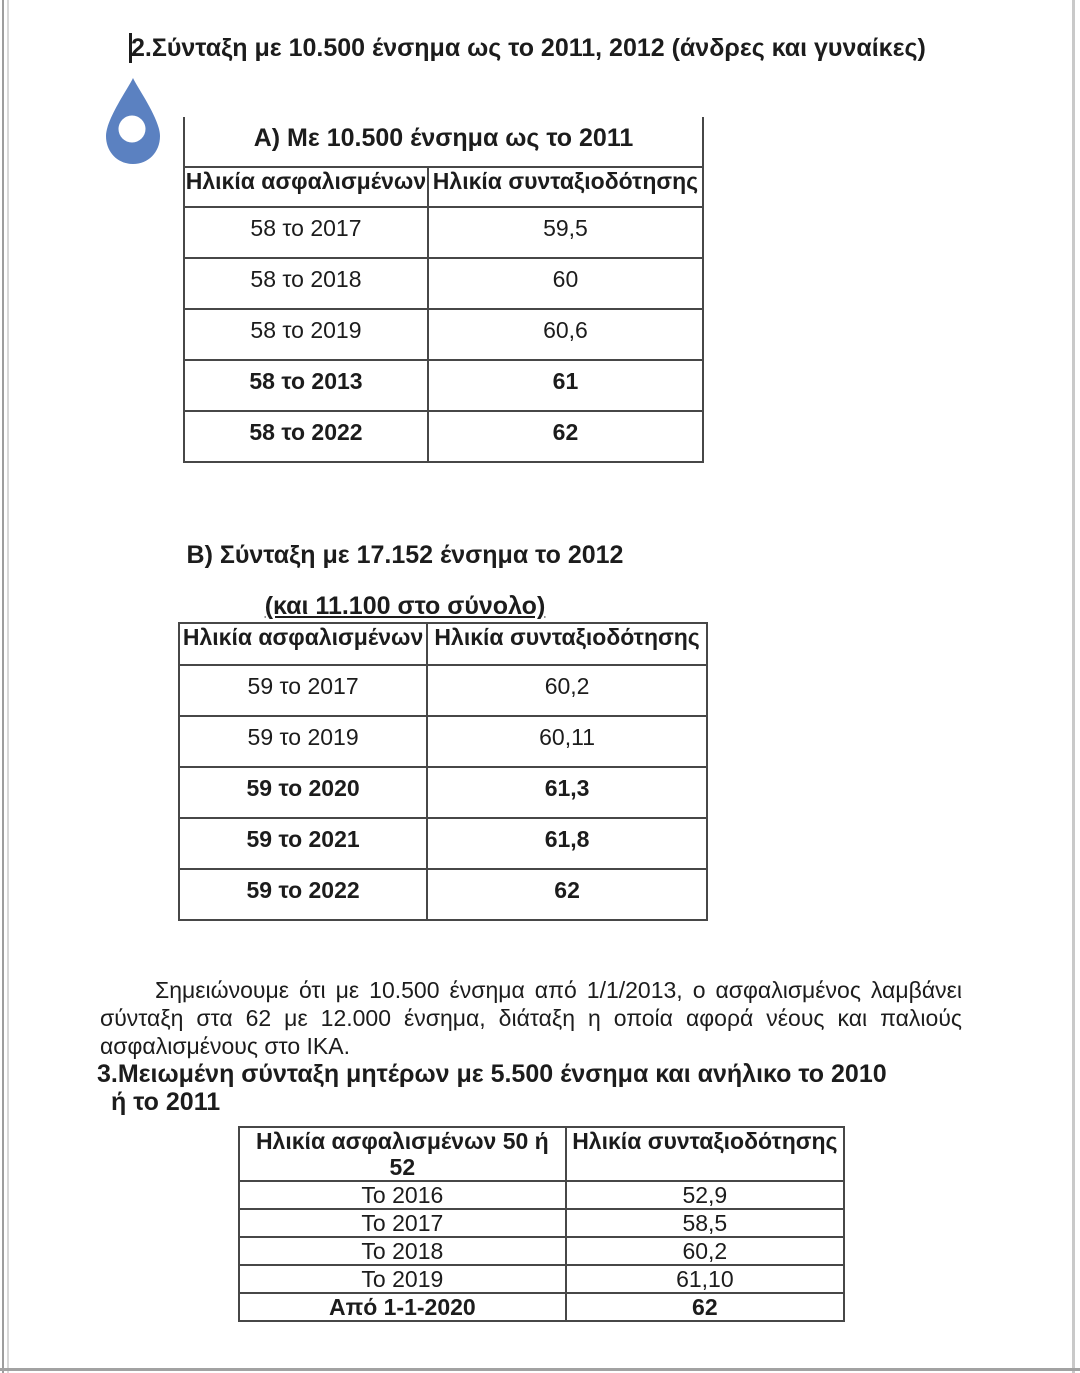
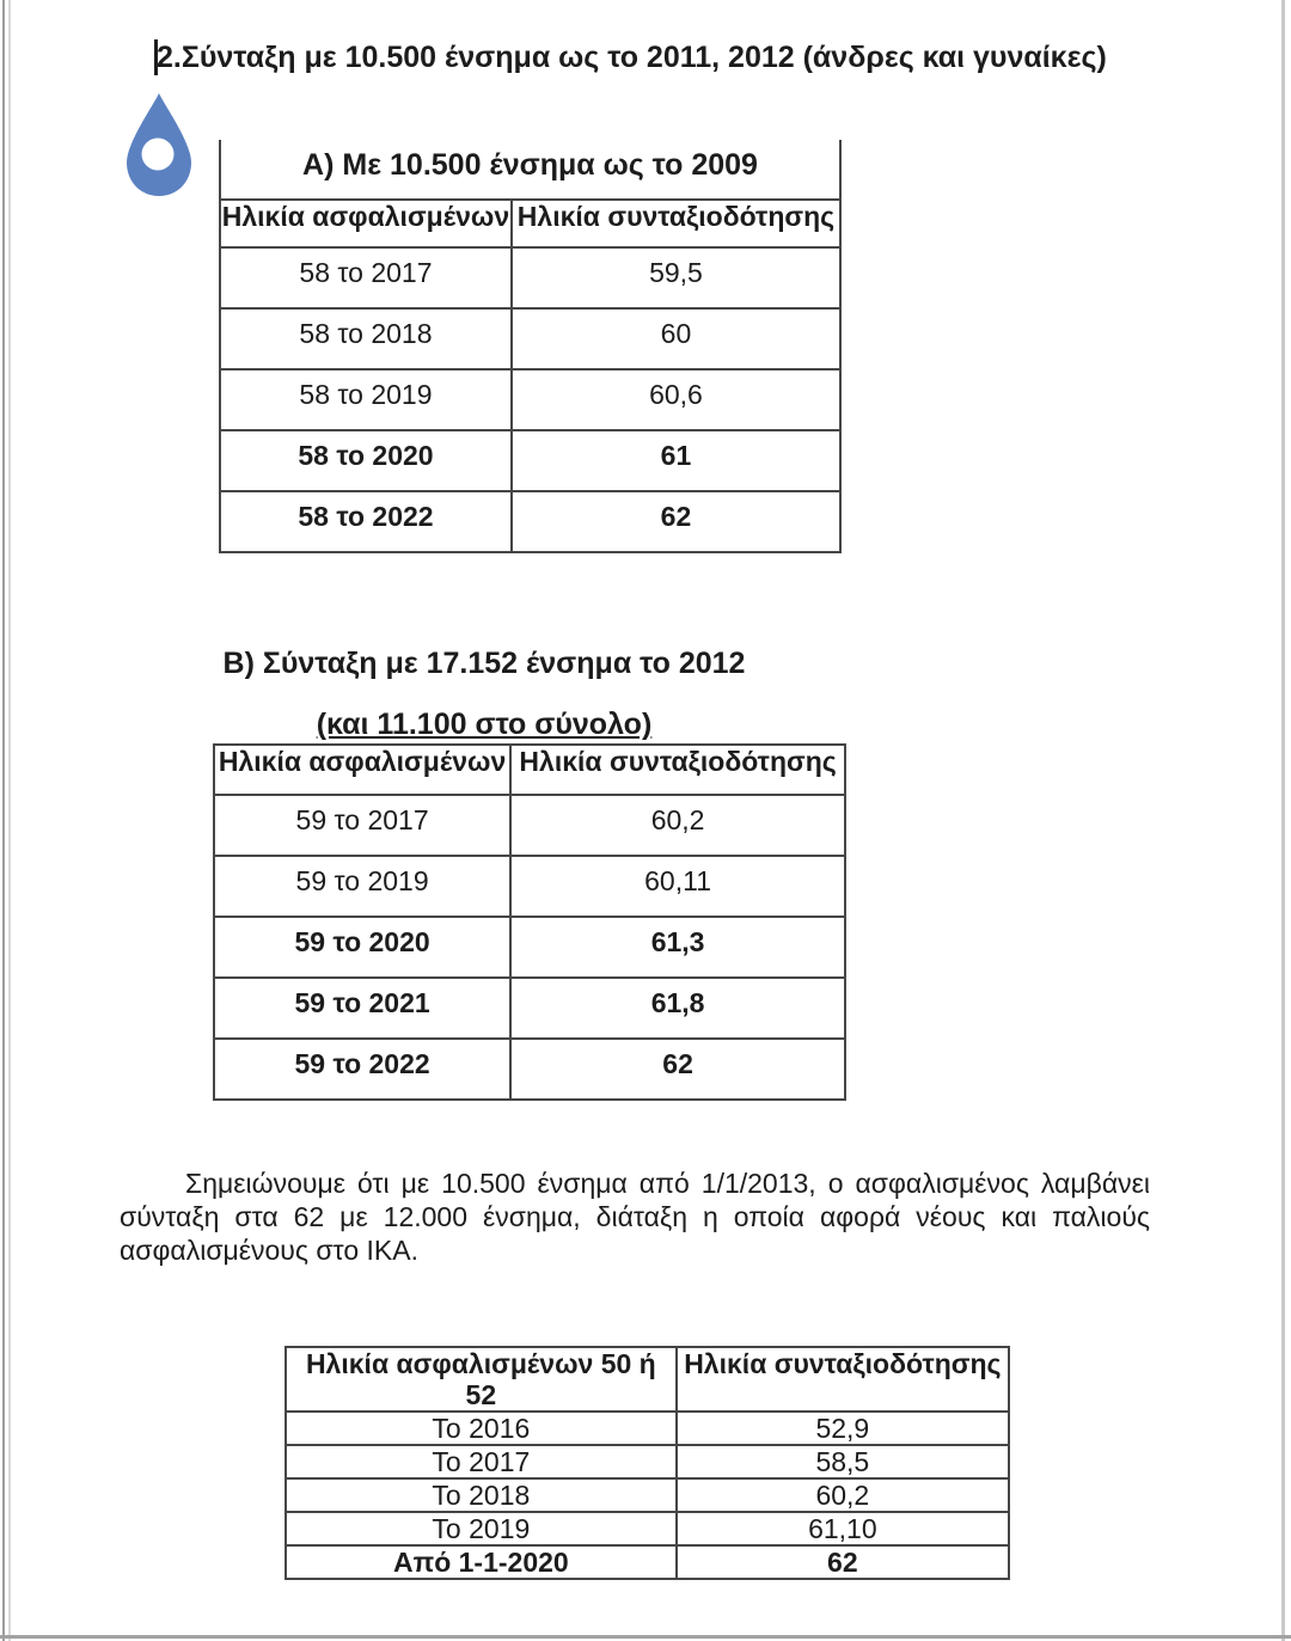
  2.Σύνταξη με 10.500 ένσημα ως το 2011, 2012 (άνδρες και γυναίκες)
- Α) Με 10.500 ένσημα ως το 2011
+ Α) Με 10.500 ένσημα ως το 2009
  Ηλικία ασφαλισμένων	Ηλικία συνταξιοδότησης
  58 το 2017	59,5
  58 το 2018	60
  58 το 2019	60,6
- 58 το 2013	61
+ 58 το 2020	61
  58 το 2022	62
  Β) Σύνταξη με 17.152 ένσημα το 2012
  (και 11.100 στο σύνολο)
  Ηλικία ασφαλισμένων	Ηλικία συνταξιοδότησης
  59 το 2017	60,2
  59 το 2019	60,11
  59 το 2020	61,3
  59 το 2021	61,8
  59 το 2022	62
  Σημειώνουμε ότι με 10.500 ένσημα από 1/1/2013, ο ασφαλισμένος λαμβάνει
  σύνταξη στα 62 με 12.000 ένσημα, διάταξη η οποία αφορά νέους και παλιούς
  ασφαλισμένους στο ΙΚΑ.
- 3.Μειωμένη σύνταξη μητέρων με 5.500 ένσημα και ανήλικο το 2010
- ή το 2011
  Ηλικία ασφαλισμένων 50 ή 52	Ηλικία συνταξιοδότησης
  Το 2016	52,9
  Το 2017	58,5
  Το 2018	60,2
  Το 2019	61,10
  Από 1-1-2020	62
